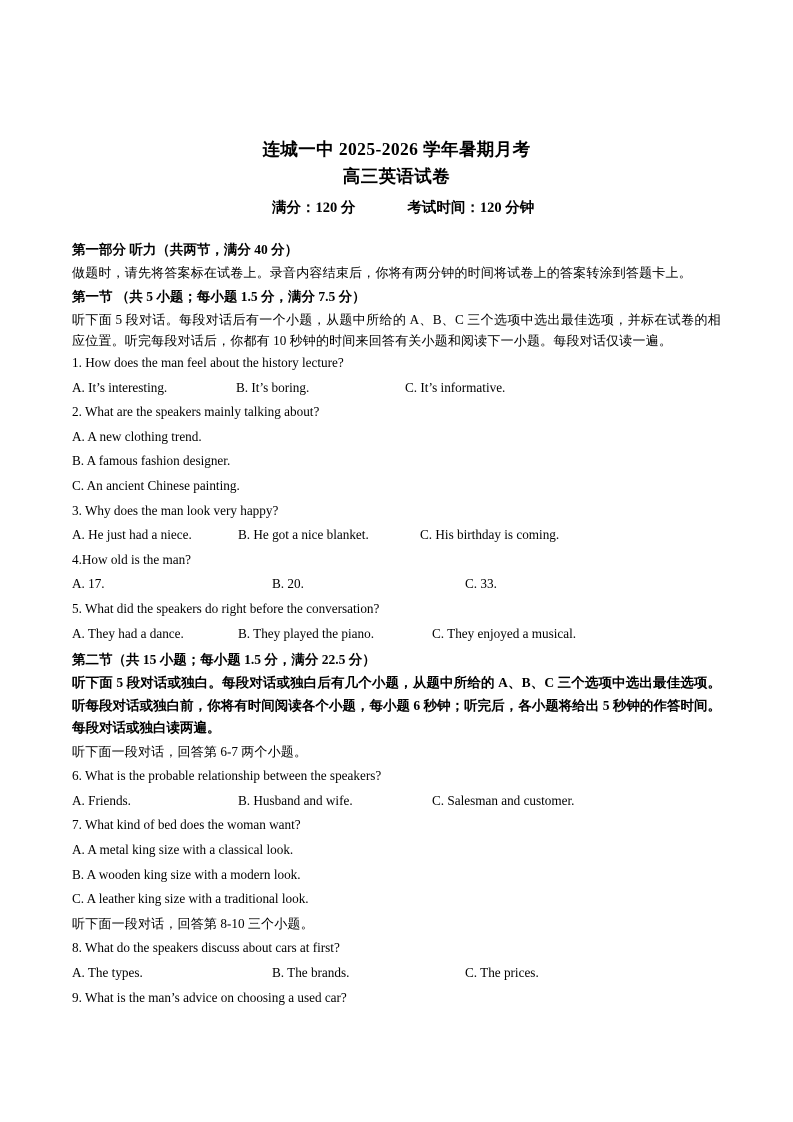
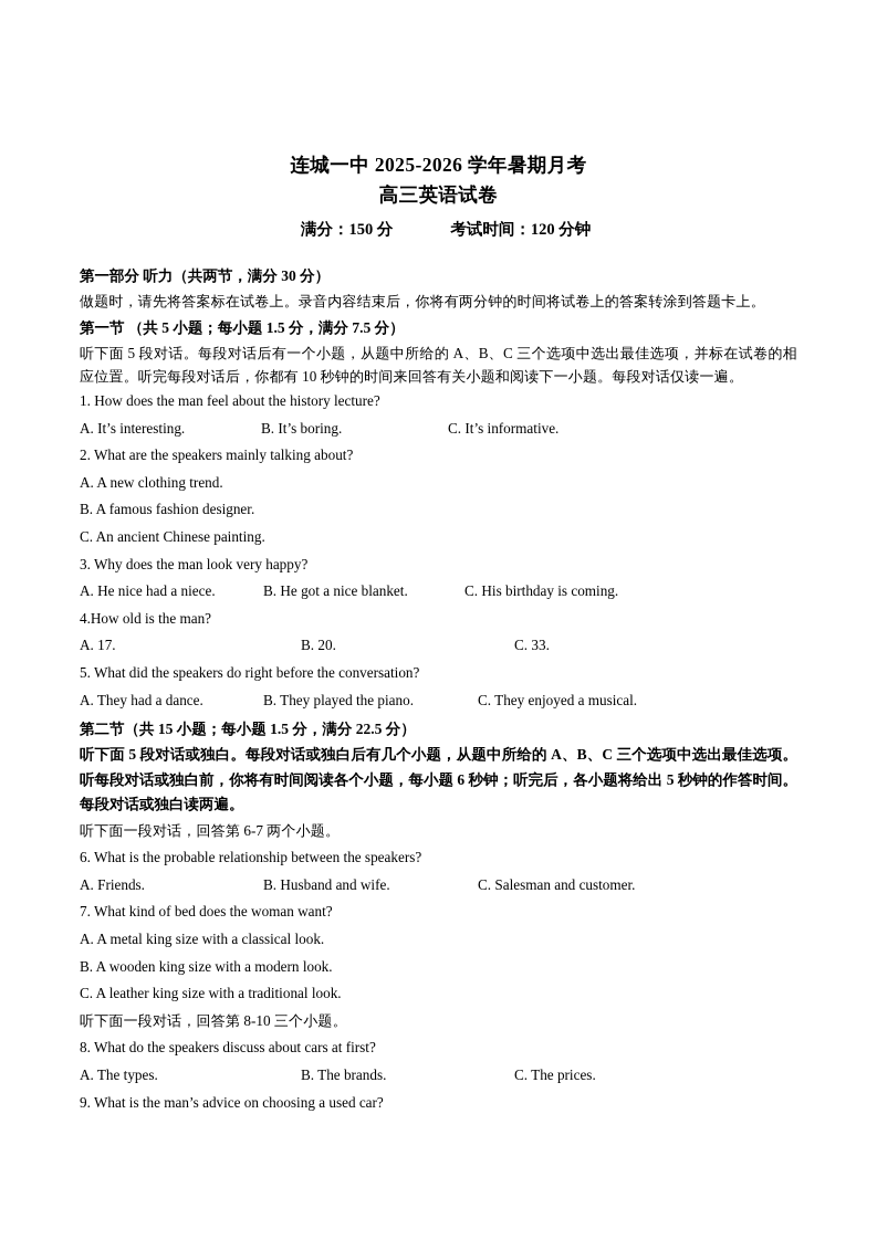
  连城一中 2025-2026 学年暑期月考
  高三英语试卷
- 满分：120 分 考试时间：120 分钟
+ 满分：150 分 考试时间：120 分钟
- 第一部分 听力（共两节，满分 40 分）
+ 第一部分 听力（共两节，满分 30 分）
  做题时，请先将答案标在试卷上。录音内容结束后，你将有两分钟的时间将试卷上的答案转涂到答题卡上。
  第一节 （共 5 小题；每小题 1.5 分，满分 7.5 分）
  听下面 5 段对话。每段对话后有一个小题，从题中所给的 A、B、C 三个选项中选出最佳选项，并标在试卷的相应位置。听完每段对话后，你都有 10 秒钟的时间来回答有关小题和阅读下一小题。每段对话仅读一遍。
  1. How does the man feel about the history lecture?
  A. It’s interesting.
  B. It’s boring.
  C. It’s informative.
  2. What are the speakers mainly talking about?
  A. A new clothing trend.
  B. A famous fashion designer.
  C. An ancient Chinese painting.
  3. Why does the man look very happy?
- A. He just had a niece.
+ A. He nice had a niece.
  B. He got a nice blanket.
  C. His birthday is coming.
  4.How old is the man?
  A. 17.
  B. 20.
  C. 33.
  5. What did the speakers do right before the conversation?
  A. They had a dance.
  B. They played the piano.
  C. They enjoyed a musical.
  第二节（共 15 小题；每小题 1.5 分，满分 22.5 分）
  听下面 5 段对话或独白。每段对话或独白后有几个小题，从题中所给的 A、B、C 三个选项中选出最佳选项。听每段对话或独白前，你将有时间阅读各个小题，每小题 6 秒钟；听完后，各小题将给出 5 秒钟的作答时间。每段对话或独白读两遍。
  听下面一段对话，回答第 6-7 两个小题。
  6. What is the probable relationship between the speakers?
  A. Friends.
  B. Husband and wife.
  C. Salesman and customer.
  7. What kind of bed does the woman want?
  A. A metal king size with a classical look.
  B. A wooden king size with a modern look.
  C. A leather king size with a traditional look.
  听下面一段对话，回答第 8-10 三个小题。
  8. What do the speakers discuss about cars at first?
  A. The types.
  B. The brands.
  C. The prices.
  9. What is the man’s advice on choosing a used car?
